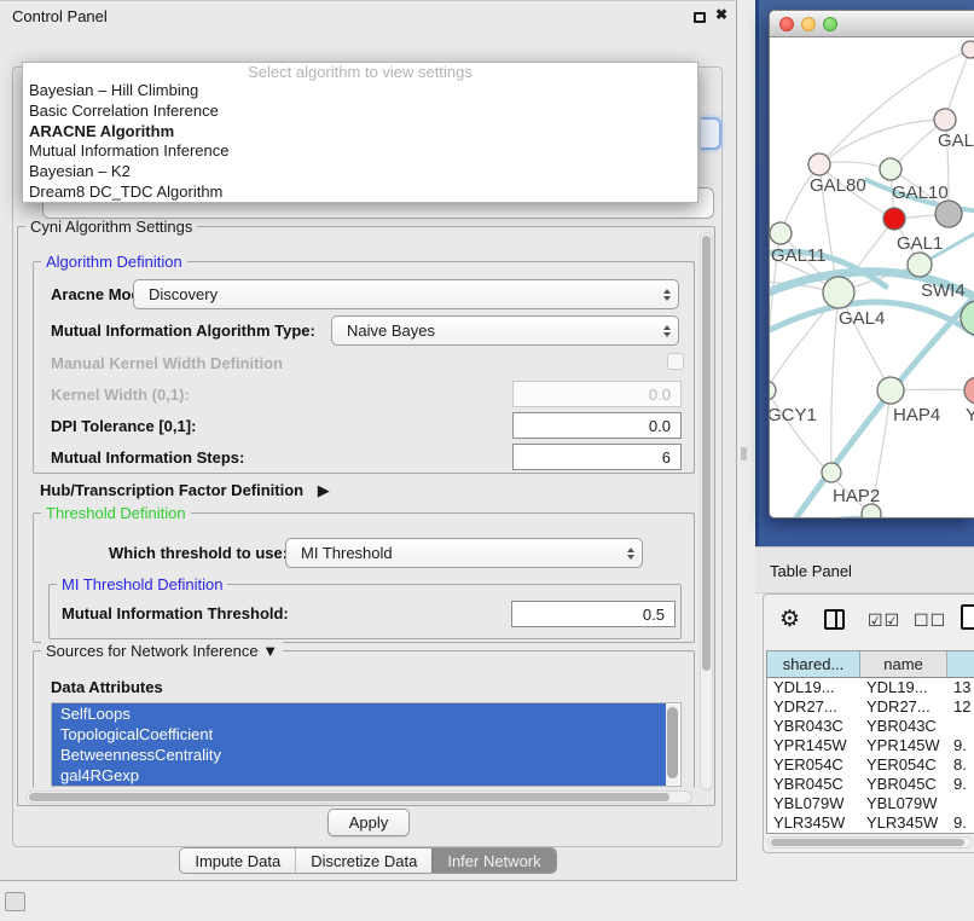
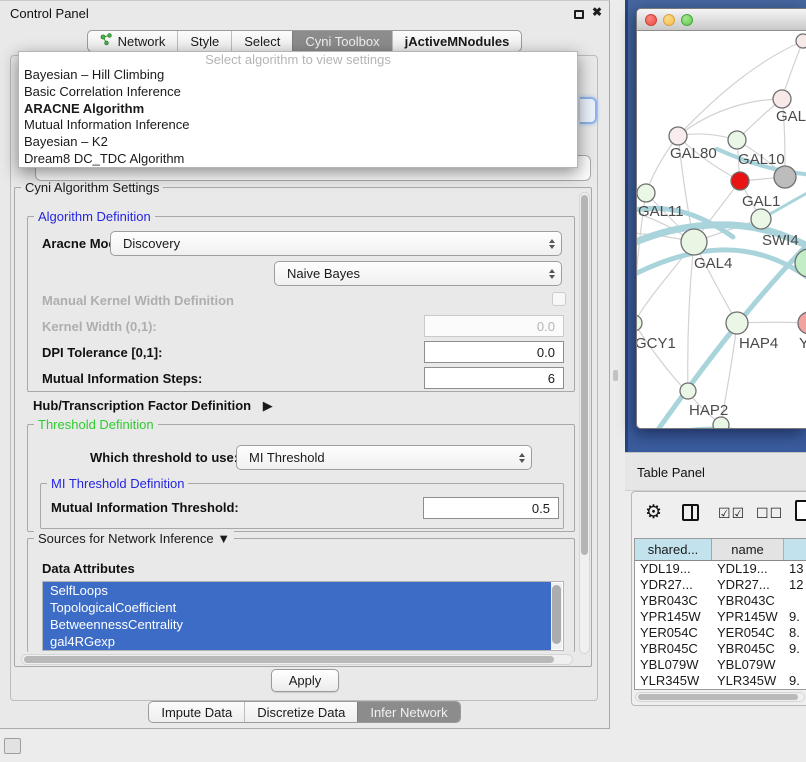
  Control Panel
  ✖
+ Network
+ Style
+ Select
+ Cyni Toolbox
+ jActiveMNodules
  Select algorithm to view settings
  Bayesian – Hill Climbing
  Basic Correlation Inference
  ARACNE Algorithm
  Mutual Information Inference
  Bayesian – K2
  Dream8 DC_TDC Algorithm
  Cyni Algorithm Settings
  Algorithm Definition
  Aracne Mo
  Discovery
- Mutual Information Algorithm Type:
  Naive Bayes
  Manual Kernel Width Definition
  Kernel Width (0,1):
  0.0
  DPI Tolerance [0,1]:
  0.0
  Mutual Information Steps:
  6
  Hub/Transcription Factor Definition ▶
  Threshold Definition
  Which threshold to use
  MI Threshold
  MI Threshold Definition
  Mutual Information Threshold:
  0.5
  Sources for Network Inference ▼
  Data Attributes
  SelfLoops
  TopologicalCoefficient
  BetweennessCentrality
  gal4RGexp
  Apply
  Impute Data
  Discretize Data
  Infer Network
  GAL
  GAL80
  GAL10
  GAL1
  GAL11
  SWI4
  GAL4
  GCY1
  HAP4
  Y
  HAP2
  Table Panel
  ⚙
  ☑☑
  ☐☐
  shared...
  name
  YDL19...
  YDL19...
  13
  YDR27...
  YDR27...
  12
  YBR043C
  YBR043C
  YPR145W
  YPR145W
  9.
  YER054C
  YER054C
  8.
  YBR045C
  YBR045C
  9.
  YBL079W
  YBL079W
  YLR345W
  YLR345W
  9.
